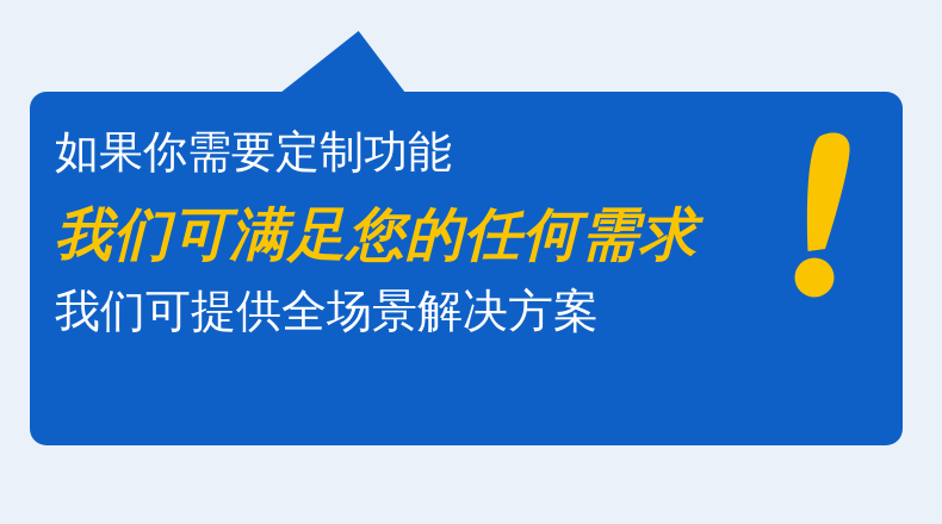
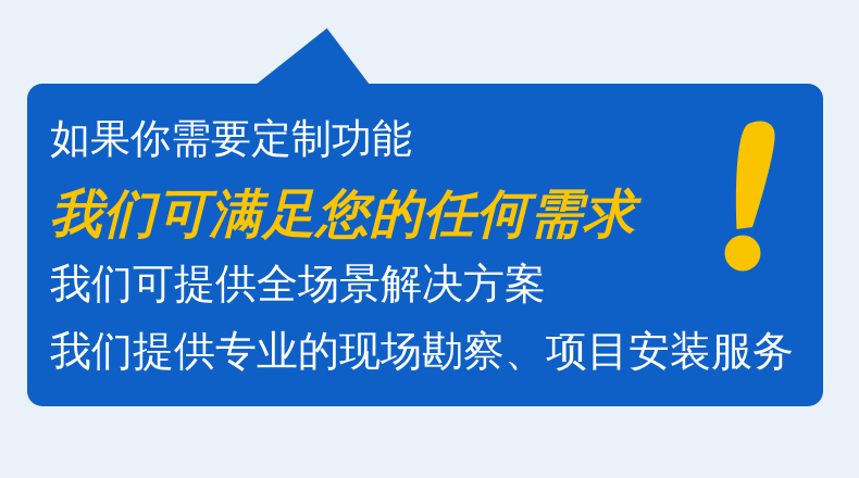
  如果你需要定制功能
  我们可满足您的任何需求
  我们可提供全场景解决方案
+ 我们提供专业的现场勘察、项目安装服务
